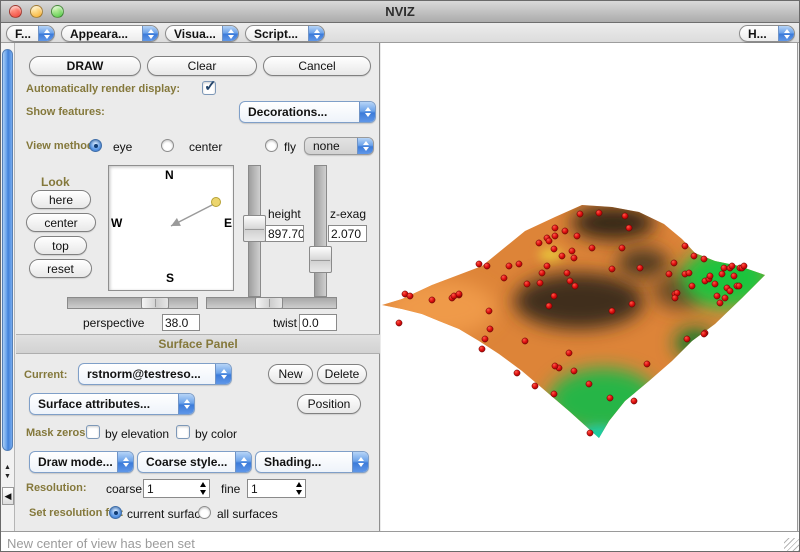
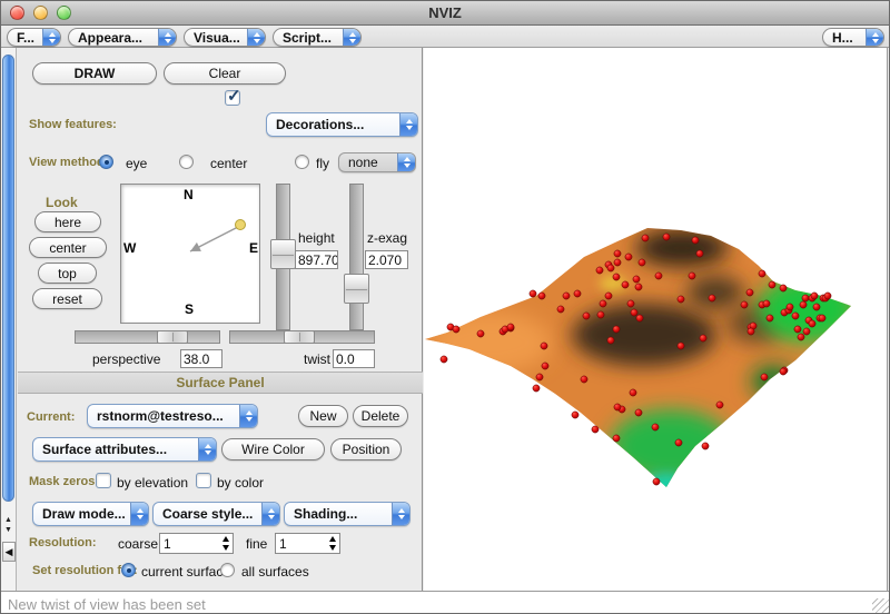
  NVIZ
  F...
  Appeara...
  Visua...
  Script...
  H...
  ◀
  DRAW
  Clear
- Cancel
- Automatically render display:
  Show features:
  Decorations...
  View metho
  eye
  center
  fly
  none
  Look
  here
  center
  top
  reset
  N
  S
  W
  E
  height
  897.70
  z-exag
  2.070
  perspective
  38.0
  twist
  0.0
  Surface Panel
  Current:
  rstnorm@testreso...
  New
  Delete
  Surface attributes...
+ Wire Color
  Position
  Mask zeros
  by elevation
  by color
  Draw mode...
  Coarse style...
  Shading...
  Resolution:
  coarse
  1
  fine
  1
  Set resolution f
  current surfa
  all surfaces
- New center of view has been set
+ New twist of view has been set
